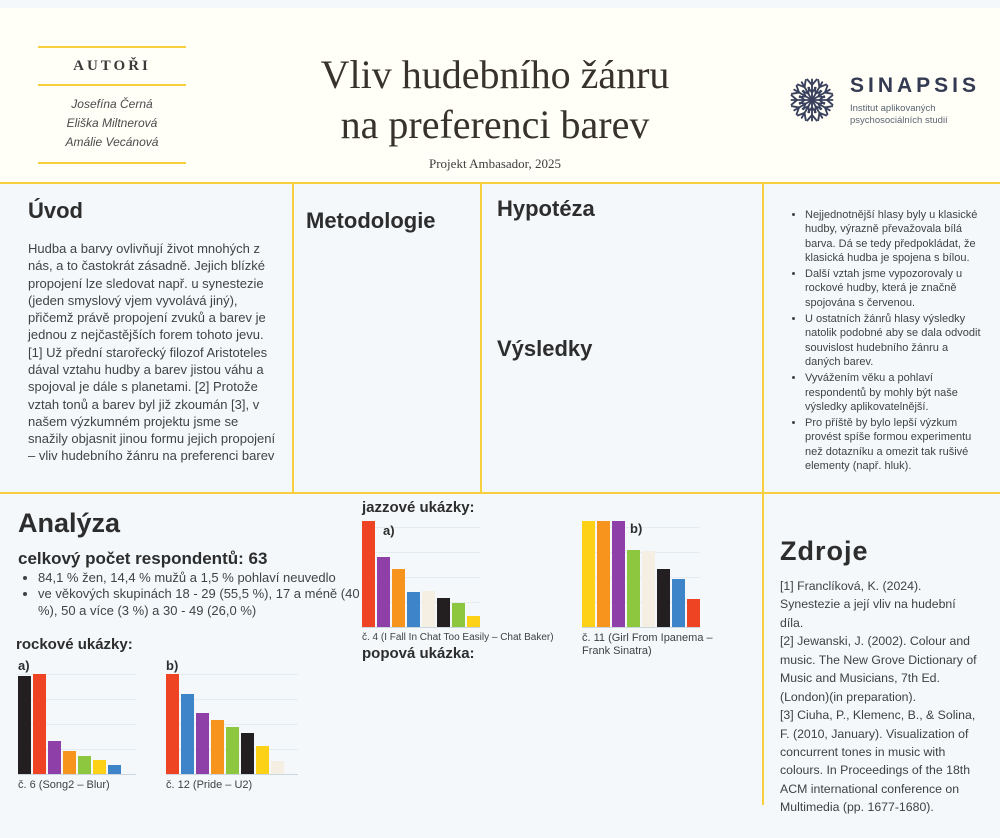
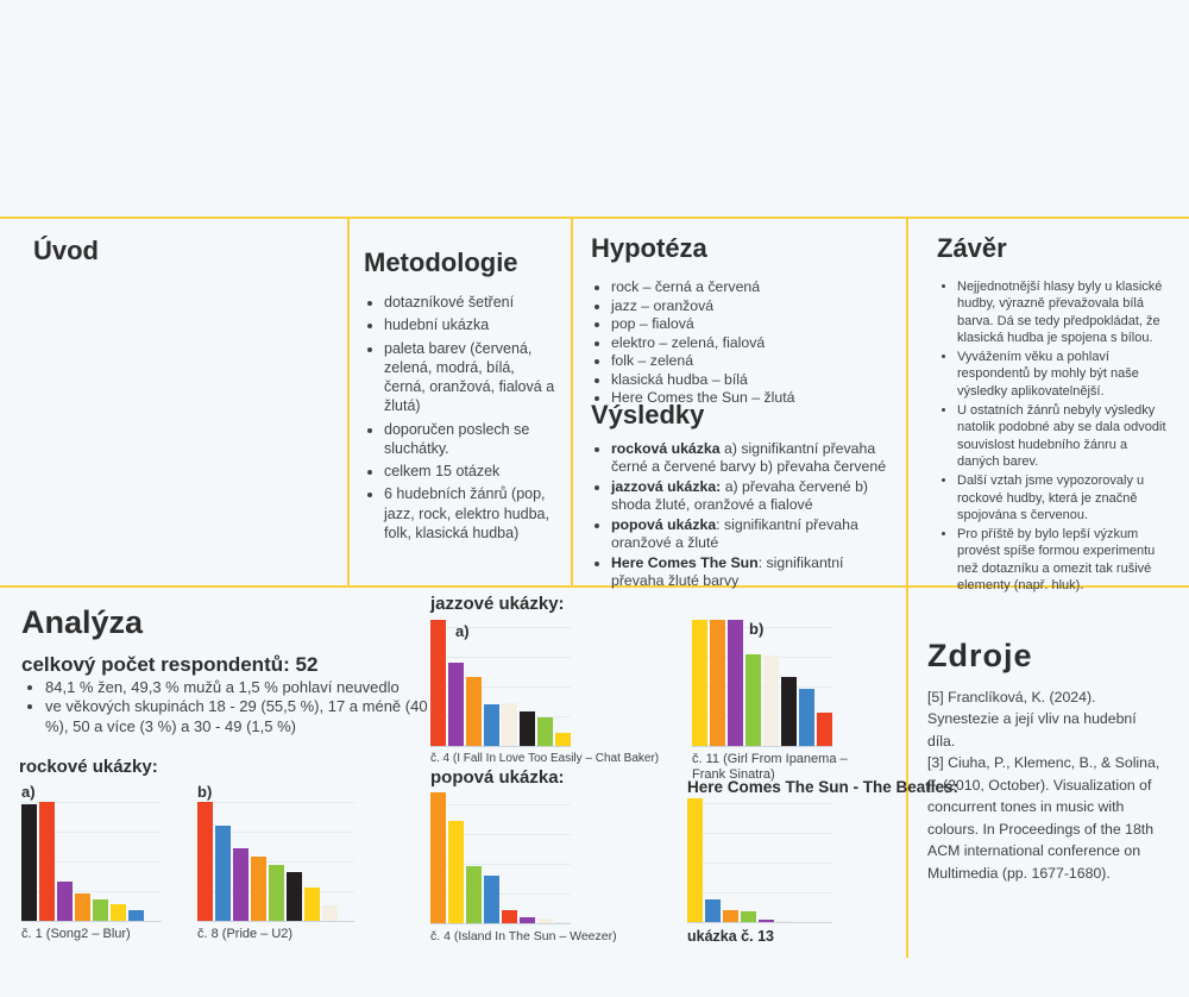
- AUTOŘI
- Josefína Černá
- Eliška Miltnerová
- Amálie Vecánová
- Vliv hudebního žánru
- na preferenci barev
- Projekt Ambasador, 2025
- SINAPSIS
- Institut aplikovaných
- psychosociálních studií
  Úvod
- Hudba a barvy ovlivňují život mnohých z nás, a to častokrát zásadně. Jejich blízké propojení lze sledovat např. u synestezie (jeden smyslový vjem vyvolává jiný), přičemž právě propojení zvuků a barev je jednou z nejčastějších forem tohoto jevu.[1] Už přední starořecký filozof Aristoteles dával vztahu hudby a barev jistou váhu a spojoval je dále s planetami. [2] Protože vztah tonů a barev byl již zkoumán [3], v našem výzkumném projektu jsme se snažily objasnit jinou formu jejich propojení – vliv hudebního žánru na preferenci barev
  Metodologie
+ dotazníkové šetření
+ hudební ukázka
+ paleta barev (červená, zelená, modrá, bílá, černá, oranžová, fialová a žlutá)
+ doporučen poslech se sluchátky.
+ celkem 15 otázek
+ 6 hudebních žánrů (pop, jazz, rock, elektro hudba, folk, klasická hudba)
  Hypotéza
+ rock – černá a červená
+ jazz – oranžová
+ pop – fialová
+ elektro – zelená, fialová
+ folk – zelená
+ klasická hudba – bílá
+ Here Comes the Sun – žlutá
  Výsledky
+ rocková ukázka a) signifikantní převaha černé a červené barvy b) převaha červené
+ jazzová ukázka: a) převaha červené b) shoda žluté, oranžové a fialové
+ popová ukázka: signifikantní převaha oranžové a žluté
+ Here Comes The Sun: signifikantní převaha žluté barvy
+ Závěr
  Nejjednotnější hlasy byly u klasické hudby, výrazně převažovala bílá barva. Dá se tedy předpokládat, že klasická hudba je spojena s bílou.
- Další vztah jsme vypozorovaly u rockové hudby, která je značně spojována s červenou.
+ Vyvážením věku a pohlaví respondentů by mohly být naše výsledky aplikovatelnější.
- U ostatních žánrů hlasy výsledky natolik podobné aby se dala odvodit souvislost hudebního žánru a daných barev.
+ U ostatních žánrů nebyly výsledky natolik podobné aby se dala odvodit souvislost hudebního žánru a daných barev.
- Vyvážením věku a pohlaví respondentů by mohly být naše výsledky aplikovatelnější.
+ Další vztah jsme vypozorovaly u rockové hudby, která je značně spojována s červenou.
  Pro příště by bylo lepší výzkum provést spíše formou experimentu než dotazníku a omezit tak rušivé elementy (např. hluk).
  Analýza
- celkový počet respondentů: 63
+ celkový počet respondentů: 52
- 84,1 % žen, 14,4 % mužů a 1,5 % pohlaví neuvedlo
+ 84,1 % žen, 49,3 % mužů a 1,5 % pohlaví neuvedlo
- ve věkových skupinách 18 - 29 (55,5 %), 17 a méně (40 %), 50 a více (3 %) a 30 - 49 (26,0 %)
+ ve věkových skupinách 18 - 29 (55,5 %), 17 a méně (40 %), 50 a více (3 %) a 30 - 49 (1,5 %)
  rockové ukázky:
  jazzové ukázky:
  popová ukázka:
+ Here Comes The Sun - The Beatles:
  a)
- č. 6 (Song2 – Blur)
+ č. 1 (Song2 – Blur)
  b)
- č. 12 (Pride – U2)
+ č. 8 (Pride – U2)
  a)
- č. 4 (I Fall In Chat Too Easily – Chat Baker)
+ č. 4 (I Fall In Love Too Easily – Chat Baker)
  b)
  č. 11 (Girl From Ipanema – Frank Sinatra)
+ č. 4 (Island In The Sun – Weezer)
+ ukázka č. 13
  Zdroje
- [1] Franclíková, K. (2024). Synestezie a její vliv na hudební díla.
+ [5] Franclíková, K. (2024). Synestezie a její vliv na hudební díla.
- [2] Jewanski, J. (2002). Colour and music. The New Grove Dictionary of Music and Musicians, 7th Ed.(London)(in preparation).
- [3] Ciuha, P., Klemenc, B., & Solina, F. (2010, January). Visualization of concurrent tones in music with colours. In Proceedings of the 18th ACM international conference on Multimedia (pp. 1677-1680).
+ [3] Ciuha, P., Klemenc, B., & Solina, F. (2010, October). Visualization of concurrent tones in music with colours. In Proceedings of the 18th ACM international conference on Multimedia (pp. 1677-1680).
